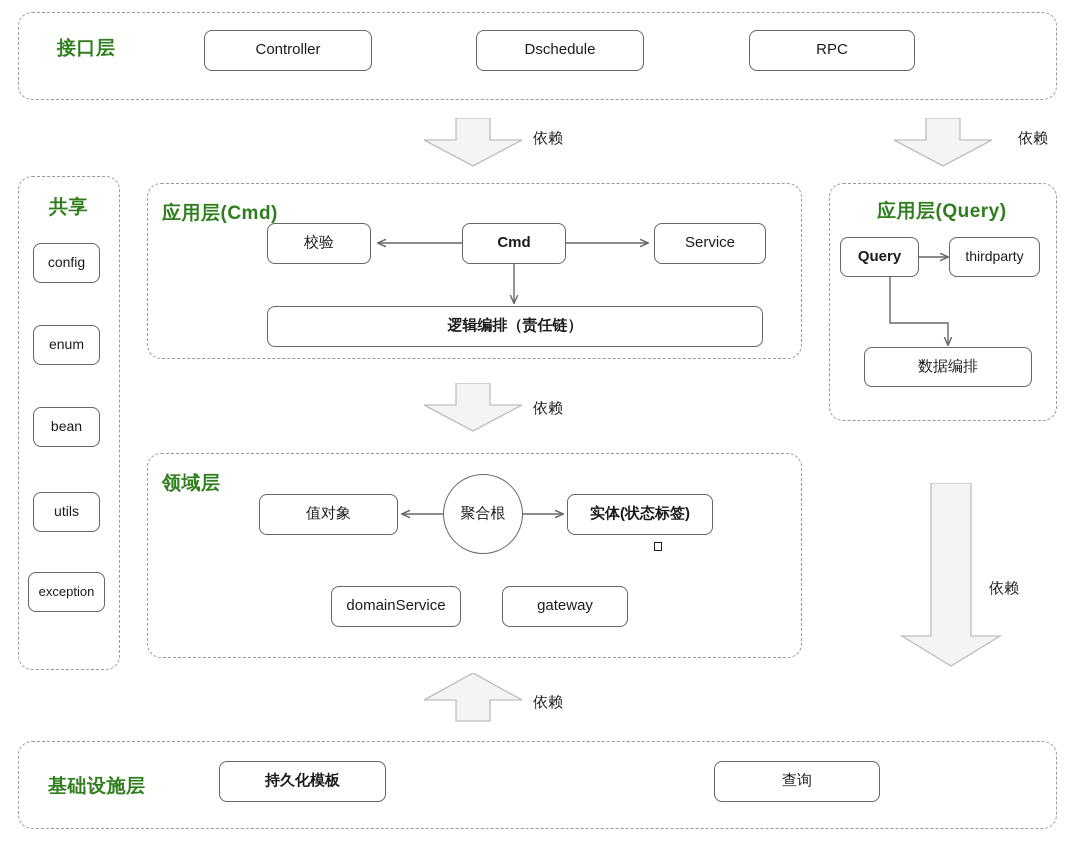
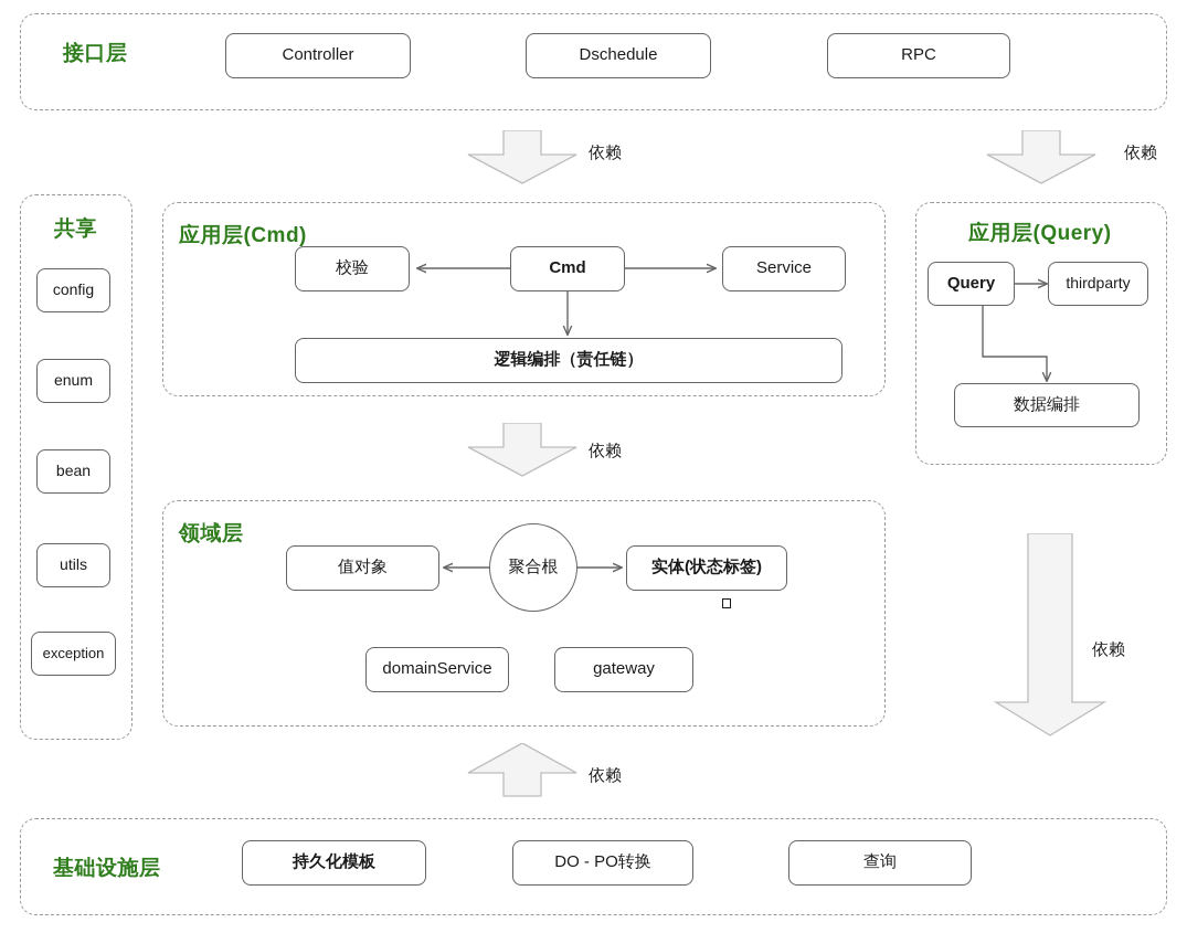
  接口层
  Controller
  Dschedule
  RPC
  依赖
  依赖
  共享
  config
  enum
  bean
  utils
  exception
  应用层(Cmd)
  校验
  Cmd
  Service
  逻辑编排（责任链）
  应用层(Query)
  Query
  thirdparty
  数据编排
  依赖
  依赖
  领域层
  值对象
  聚合根
  实体(状态标签)
  domainService
  gateway
  依赖
  基础设施层
  持久化模板
+ DO - PO转换
  查询
